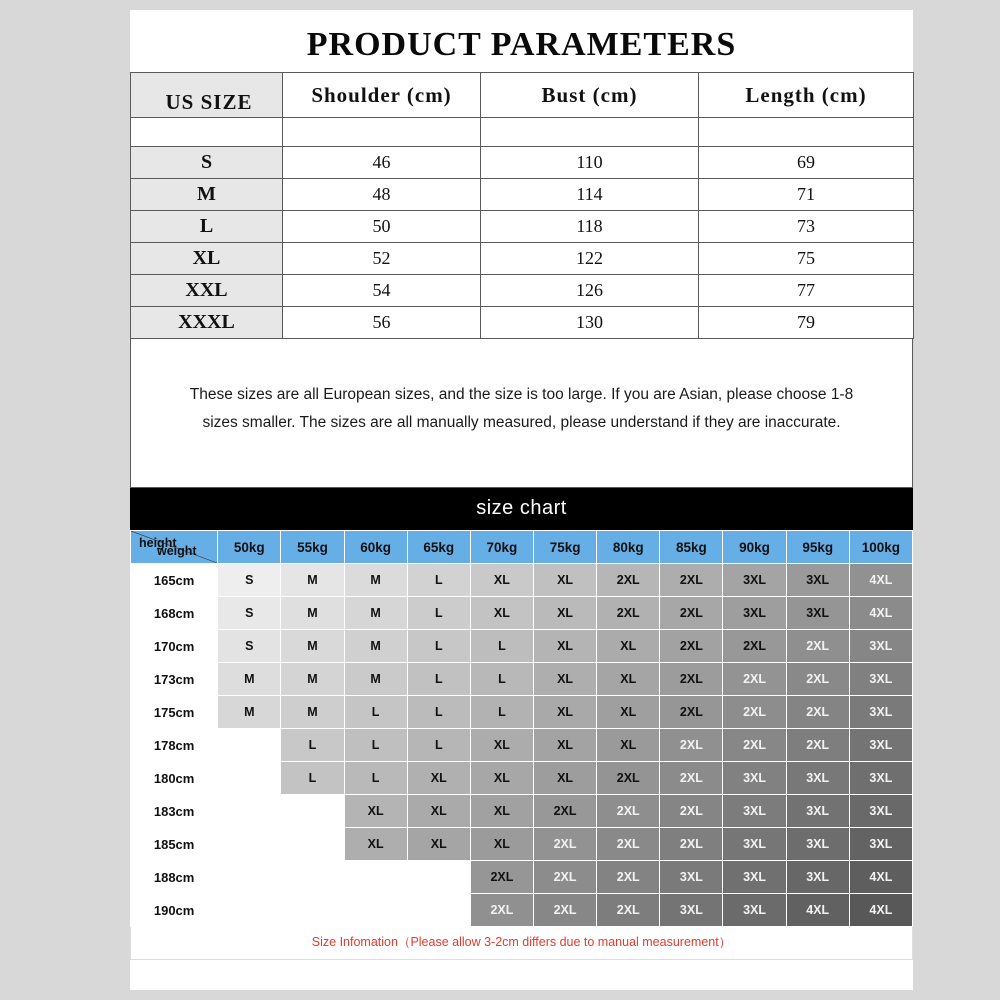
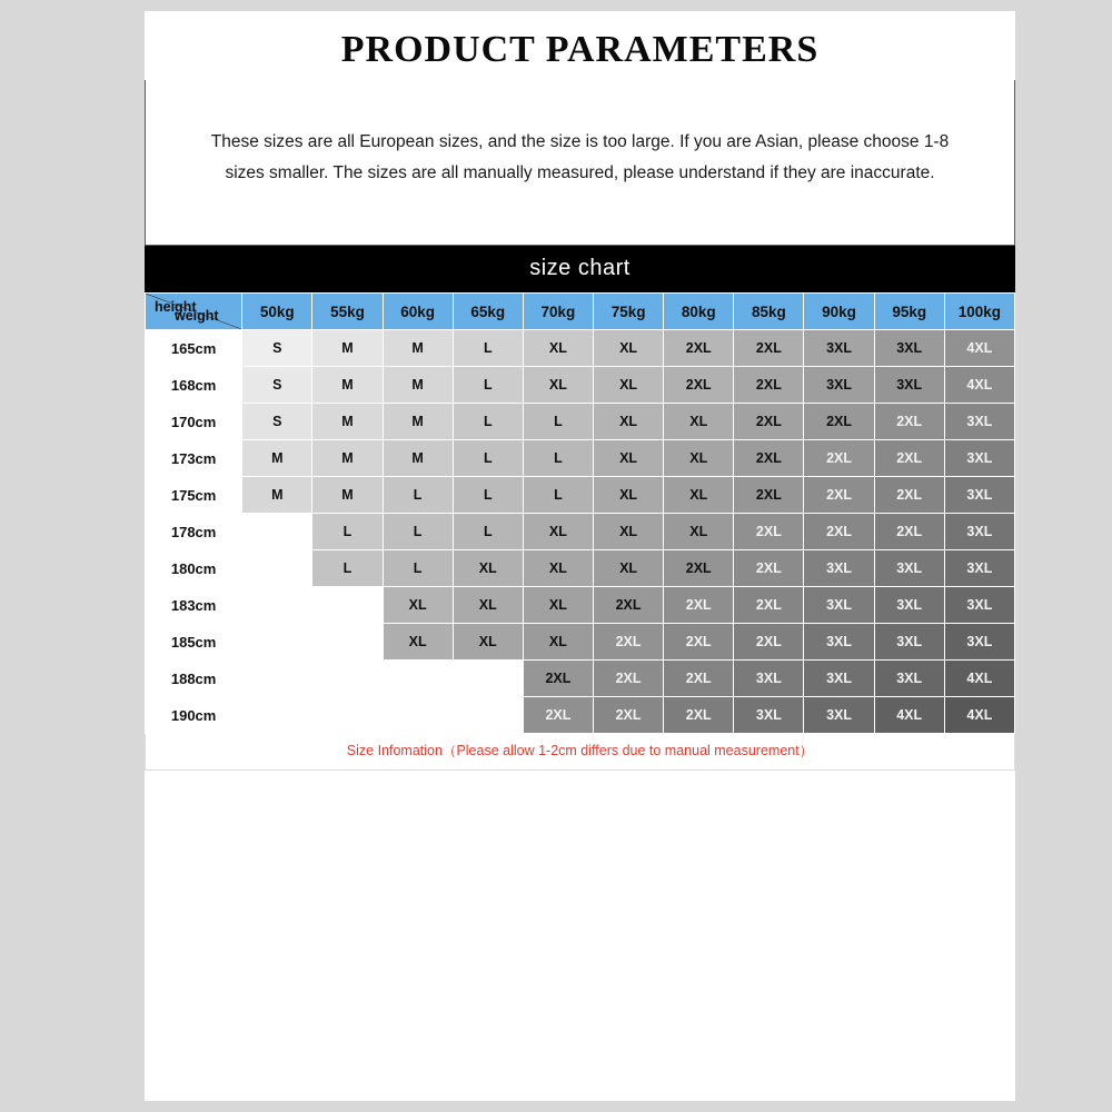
  PRODUCT PARAMETERS
- US SIZE	Shoulder (cm)	Bust (cm)	Length (cm)
- S	46	110	69
- M	48	114	71
- L	50	118	73
- XL	52	122	75
- XXL	54	126	77
- XXXL	56	130	79
  These sizes are all European sizes, and the size is too large. If you are Asian, please choose 1-8 sizes smaller. The sizes are all manually measured, please understand if they are inaccurate.
  size chart
  heightweight	50kg	55kg	60kg	65kg	70kg	75kg	80kg	85kg	90kg	95kg	100kg
  165cm	S	M	M	L	XL	XL	2XL	2XL	3XL	3XL	4XL
  168cm	S	M	M	L	XL	XL	2XL	2XL	3XL	3XL	4XL
  170cm	S	M	M	L	L	XL	XL	2XL	2XL	2XL	3XL
  173cm	M	M	M	L	L	XL	XL	2XL	2XL	2XL	3XL
  175cm	M	M	L	L	L	XL	XL	2XL	2XL	2XL	3XL
  178cm		L	L	L	XL	XL	XL	2XL	2XL	2XL	3XL
  180cm		L	L	XL	XL	XL	2XL	2XL	3XL	3XL	3XL
  183cm			XL	XL	XL	2XL	2XL	2XL	3XL	3XL	3XL
  185cm			XL	XL	XL	2XL	2XL	2XL	3XL	3XL	3XL
  188cm					2XL	2XL	2XL	3XL	3XL	3XL	4XL
  190cm					2XL	2XL	2XL	3XL	3XL	4XL	4XL
- Size Infomation（Please allow 3-2cm differs due to manual measurement）
+ Size Infomation（Please allow 1-2cm differs due to manual measurement）
